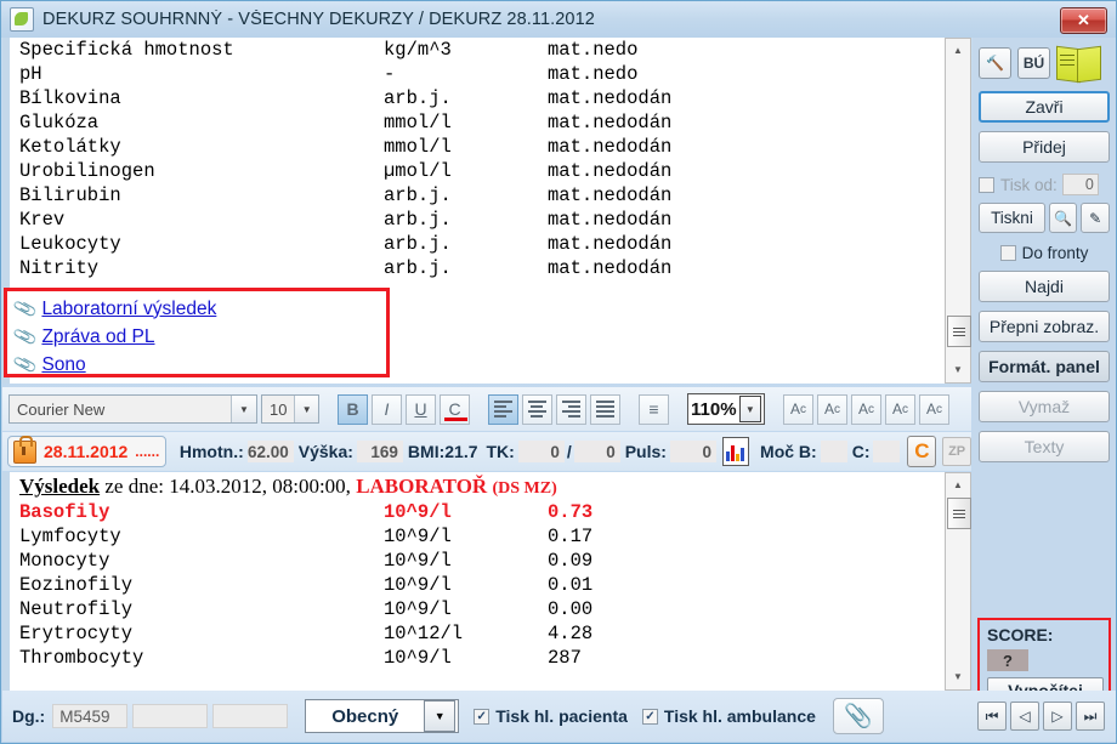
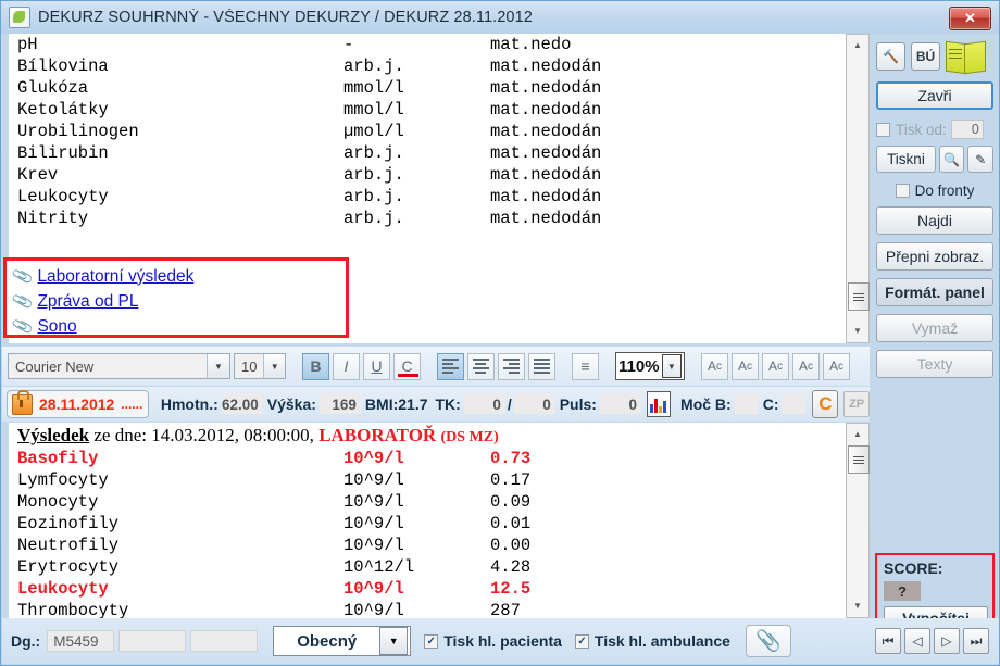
  DEKURZ SOUHRNNÝ - VŠECHNY DEKURZY / DEKURZ 28.11.2012
  ✕
- Specifická hmotnost kg/m^3 mat.nedo
  pH - mat.nedo
  Bílkovina arb.j. mat.nedodán
  Glukóza mmol/l mat.nedodán
  Ketolátky mmol/l mat.nedodán
  Urobilinogen µmol/l mat.nedodán
  Bilirubin arb.j. mat.nedodán
  Krev arb.j. mat.nedodán
  Leukocyty arb.j. mat.nedodán
  Nitrity arb.j. mat.nedodán
  Laboratorní výsledek
  Zpráva od PL
  Sono
  ▲
  ▼
  Courier New
  ▼
  10
  ▼
  B
  I
  U
  C
  ≡
  110%
  ▼
  A
  c
  A
  c
  A
  c
  A
  c
  A
  c
  28.11.2012
  ......
  Hmotn.:
  62.00
  Výška:
  169
  BMI:21.7
  TK:
  0
  /
  0
  Puls:
  0
  Moč B:
  C:
  C
  ZP
  Výsledek ze dne: 14.03.2012, 08:00:00, LABORATOŘ (DS MZ)
  Basofily 10^9/l 0.73
  Lymfocyty 10^9/l 0.17
  Monocyty 10^9/l 0.09
  Eozinofily 10^9/l 0.01
  Neutrofily 10^9/l 0.00
  Erytrocyty 10^12/l 4.28
+ Leukocyty 10^9/l 12.5
  Thrombocyty 10^9/l 287
  ▲
  ▼
  🔨
  BÚ
  Zavři
- Přidej
  Tisk od:
  0
  Tiskni
  🔍
  ✎
  Do fronty
  Najdi
  Přepni zobraz.
  Formát. panel
  Vymaž
  Texty
  SCORE:
  ?
  Dg.:
  M5459
  Obecný
  ▼
  ✓
  Tisk hl. pacienta
  ✓
  Tisk hl. ambulance
  📎
  ⏮
  ◁
  ▷
  ⏭
